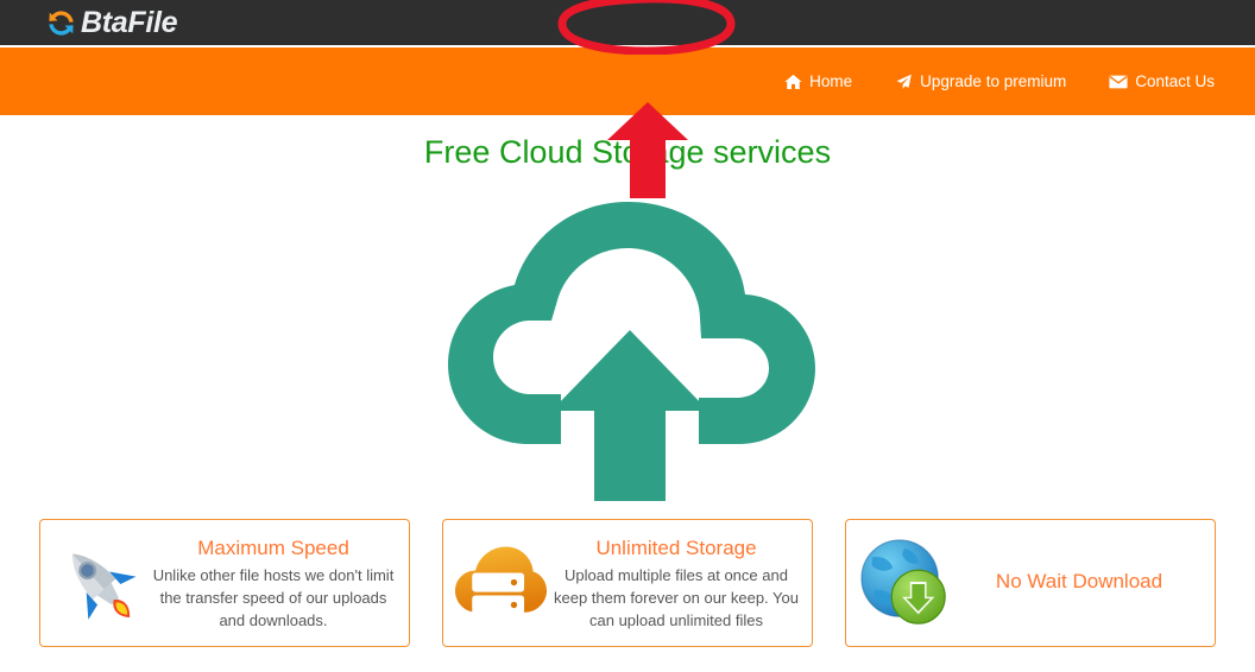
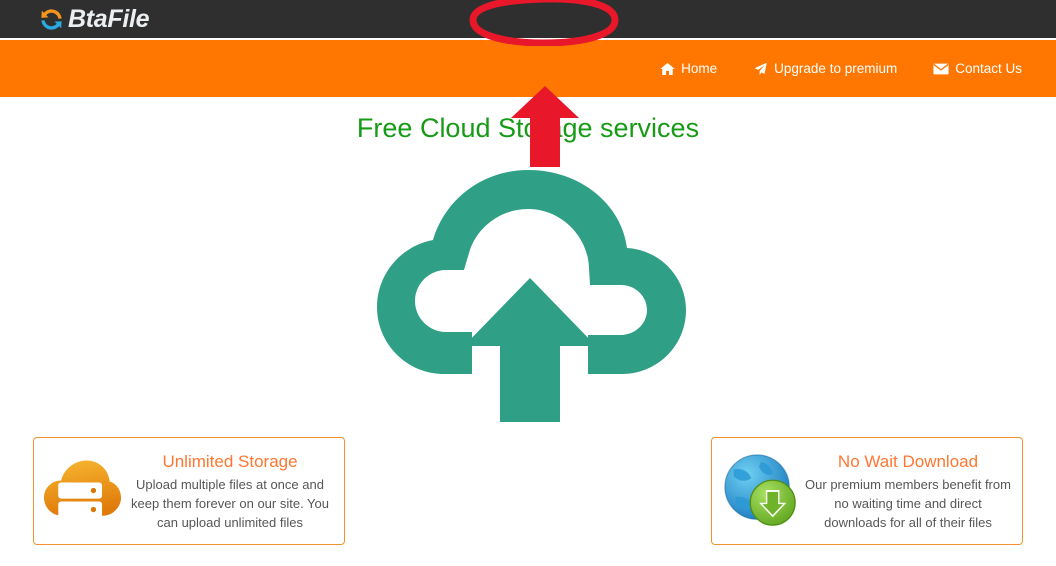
  BtaFile
  Home
  Upgrade to premium
  Contact Us
  Free Cloud Stge services
- Maximum Speed
- Unlike other file hosts we don't limit the transfer speed of our uploads and downloads.
  Unlimited Storage
- Upload multiple files at once and keep them forever on our keep. You can upload unlimited files
+ Upload multiple files at once and keep them forever on our site. You can upload unlimited files
  No Wait Download
+ Our premium members benefit from no waiting time and direct downloads for all of their files
